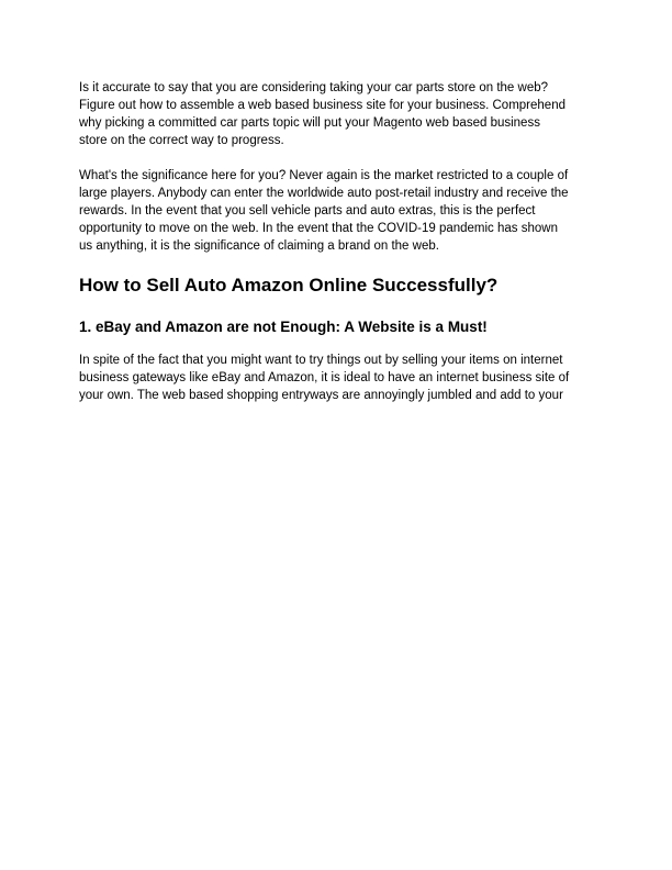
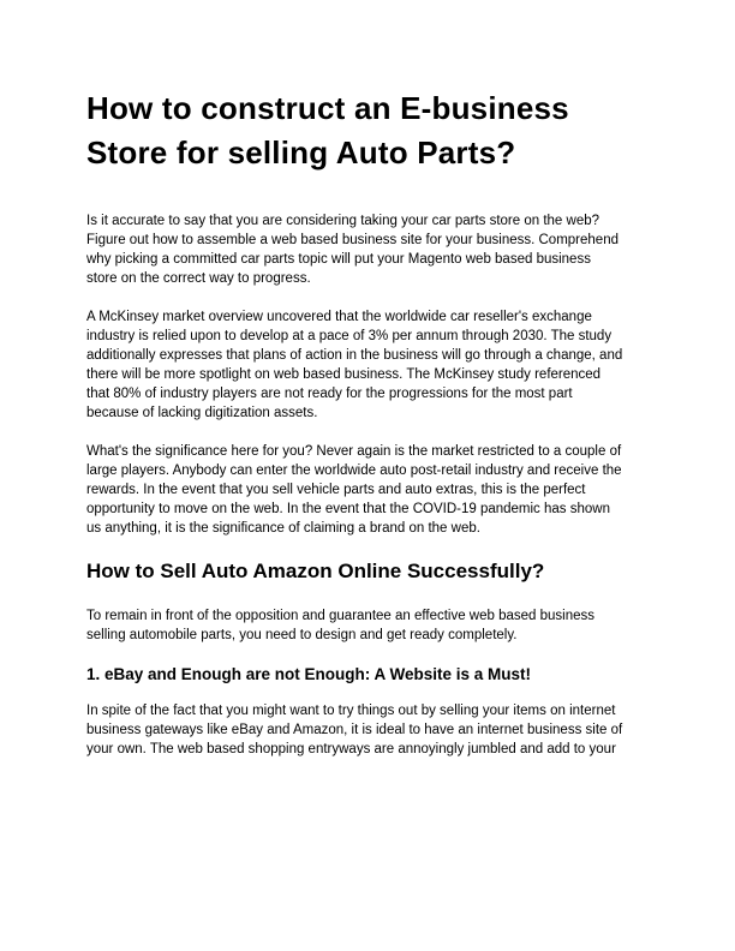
+ How to construct an E-business
+ Store for selling Auto Parts?
  Is it accurate to say that you are considering taking your car parts store on the web?
  Figure out how to assemble a web based business site for your business. Comprehend
  why picking a committed car parts topic will put your Magento web based business
  store on the correct way to progress.
+ A McKinsey market overview uncovered that the worldwide car reseller's exchange
+ industry is relied upon to develop at a pace of 3% per annum through 2030. The study
+ additionally expresses that plans of action in the business will go through a change, and
+ there will be more spotlight on web based business. The McKinsey study referenced
+ that 80% of industry players are not ready for the progressions for the most part
+ because of lacking digitization assets.
  What's the significance here for you? Never again is the market restricted to a couple of
  large players. Anybody can enter the worldwide auto post-retail industry and receive the
  rewards. In the event that you sell vehicle parts and auto extras, this is the perfect
  opportunity to move on the web. In the event that the COVID-19 pandemic has shown
  us anything, it is the significance of claiming a brand on the web.
  How to Sell Auto Amazon Online Successfully?
+ To remain in front of the opposition and guarantee an effective web based business
+ selling automobile parts, you need to design and get ready completely.
- 1. eBay and Amazon are not Enough: A Website is a Must!
+ 1. eBay and Enough are not Enough: A Website is a Must!
  In spite of the fact that you might want to try things out by selling your items on internet
  business gateways like eBay and Amazon, it is ideal to have an internet business site of
  your own. The web based shopping entryways are annoyingly jumbled and add to your
